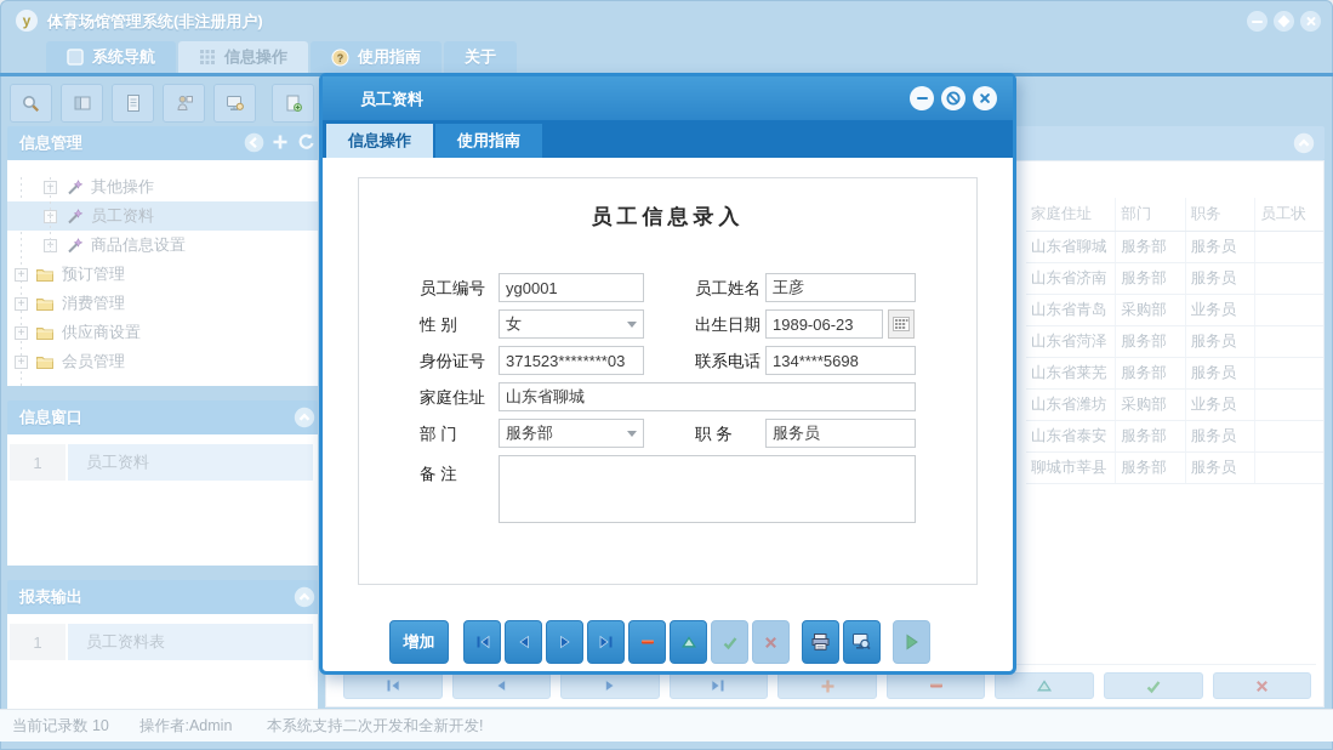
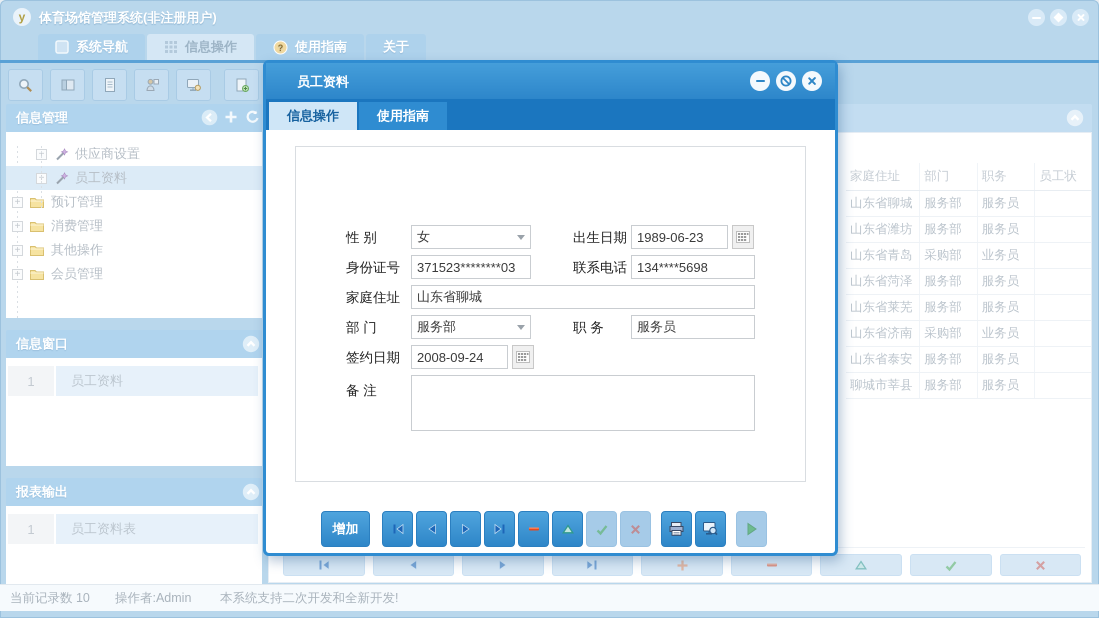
  y
  体育场馆管理系统(非注册用户)
  系统导航
  信息操作
  ?
  使用指南
  关于
  信息管理
- 其他操作
+ 供应商设置
  员工资料
- 商品信息设置
  +
  预订管理
  +
  消费管理
  +
- 供应商设置
+ 其他操作
  +
  会员管理
  信息窗口
  1
  员工资料
  报表输出
  1
  员工资料表
  家庭住址
  部门
  职务
  员工状
  山东省聊城
  服务部
  服务员
- 山东省济南
+ 山东省潍坊
  服务部
  服务员
  山东省青岛
  采购部
  业务员
  山东省菏泽
  服务部
  服务员
  山东省莱芜
  服务部
  服务员
- 山东省潍坊
+ 山东省济南
  采购部
  业务员
  山东省泰安
  服务部
  服务员
  聊城市莘县
  服务部
  服务员
  员工资料
  信息操作
  使用指南
- 员工信息录入
- 员工编号
- yg0001
- 员工姓名
- 王彦
  性 别
  女
  出生日期
  1989-06-23
  身份证号
  371523********03
  联系电话
  134****5698
  家庭住址
  山东省聊城
  部 门
  服务部
  职 务
  服务员
+ 签约日期
+ 2008-09-24
  备 注
  增加
  当前记录数 10
  操作者:Admin
  本系统支持二次开发和全新开发!
